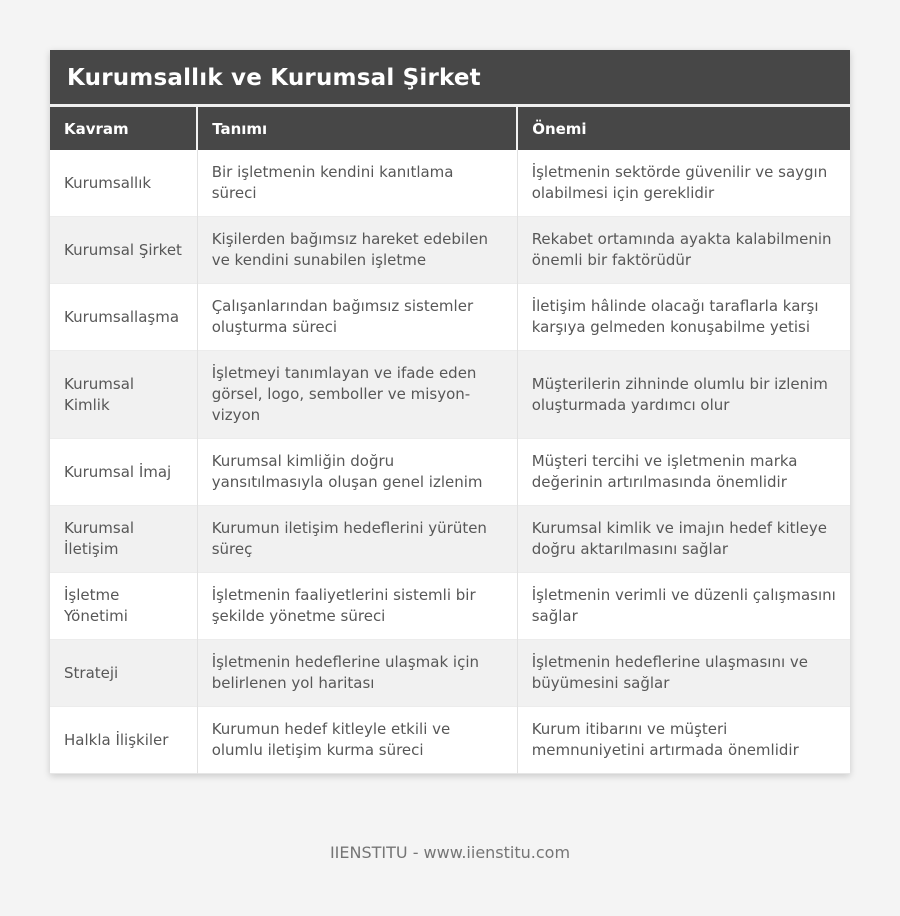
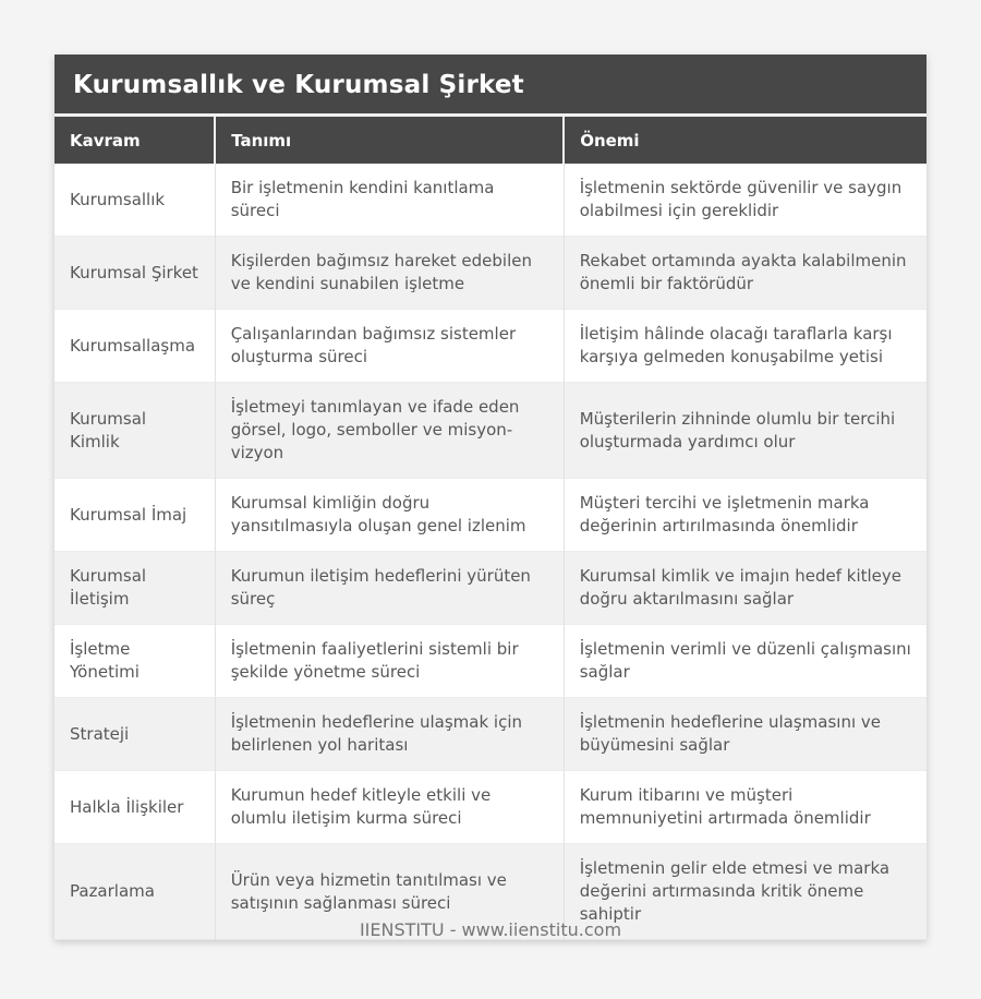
  Kurumsallık ve Kurumsal Şirket
  Kavram	Tanımı	Önemi
  Kurumsallık	Bir işletmenin kendini kanıtlama süreci	İşletmenin sektörde güvenilir ve saygın olabilmesi için gereklidir
  Kurumsal Şirket	Kişilerden bağımsız hareket edebilen ve kendini sunabilen işletme	Rekabet ortamında ayakta kalabilmenin önemli bir faktörüdür
  Kurumsallaşma	Çalışanlarından bağımsız sistemler oluşturma süreci	İletişim hâlinde olacağı taraflarla karşı karşıya gelmeden konuşabilme yetisi
- Kurumsal Kimlik	İşletmeyi tanımlayan ve ifade eden görsel, logo, semboller ve misyon- vizyon	Müşterilerin zihninde olumlu bir izlenim oluşturmada yardımcı olur
+ Kurumsal Kimlik	İşletmeyi tanımlayan ve ifade eden görsel, logo, semboller ve misyon- vizyon	Müşterilerin zihninde olumlu bir tercihi oluşturmada yardımcı olur
  Kurumsal İmaj	Kurumsal kimliğin doğru yansıtılmasıyla oluşan genel izlenim	Müşteri tercihi ve işletmenin marka değerinin artırılmasında önemlidir
  Kurumsal İletişim	Kurumun iletişim hedeflerini yürüten süreç	Kurumsal kimlik ve imajın hedef kitleye doğru aktarılmasını sağlar
  İşletme Yönetimi	İşletmenin faaliyetlerini sistemli bir şekilde yönetme süreci	İşletmenin verimli ve düzenli çalışmasını sağlar
  Strateji	İşletmenin hedeflerine ulaşmak için belirlenen yol haritası	İşletmenin hedeflerine ulaşmasını ve büyümesini sağlar
  Halkla İlişkiler	Kurumun hedef kitleyle etkili ve olumlu iletişim kurma süreci	Kurum itibarını ve müşteri memnuniyetini artırmada önemlidir
+ Pazarlama	Ürün veya hizmetin tanıtılması ve satışının sağlanması süreci	İşletmenin gelir elde etmesi ve marka değerini artırmasında kritik öneme sahiptir
  IIENSTITU - www.iienstitu.com
